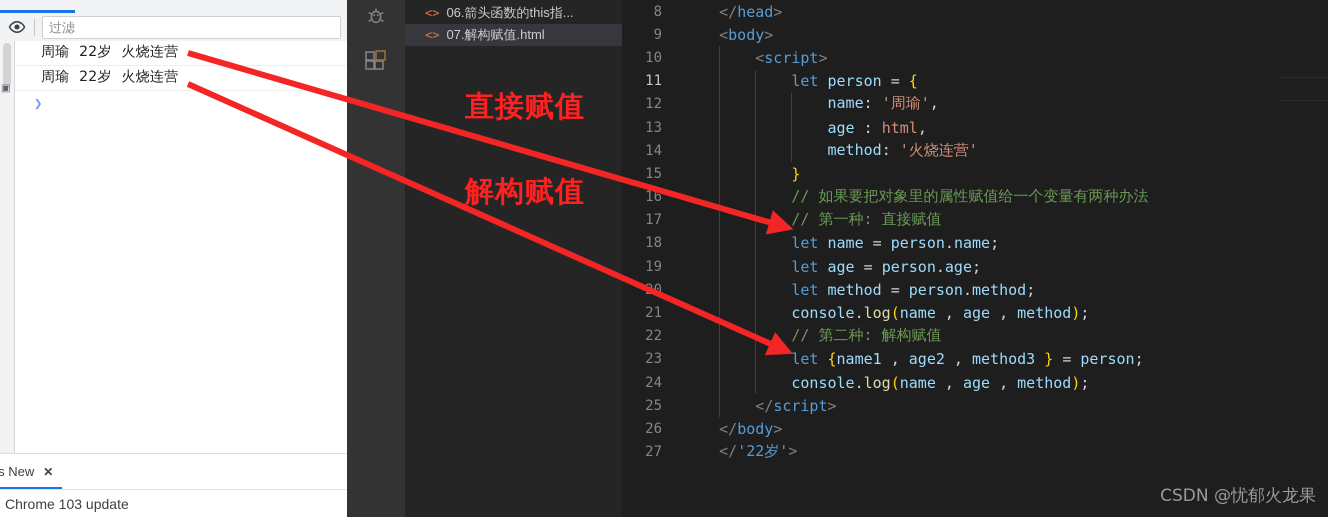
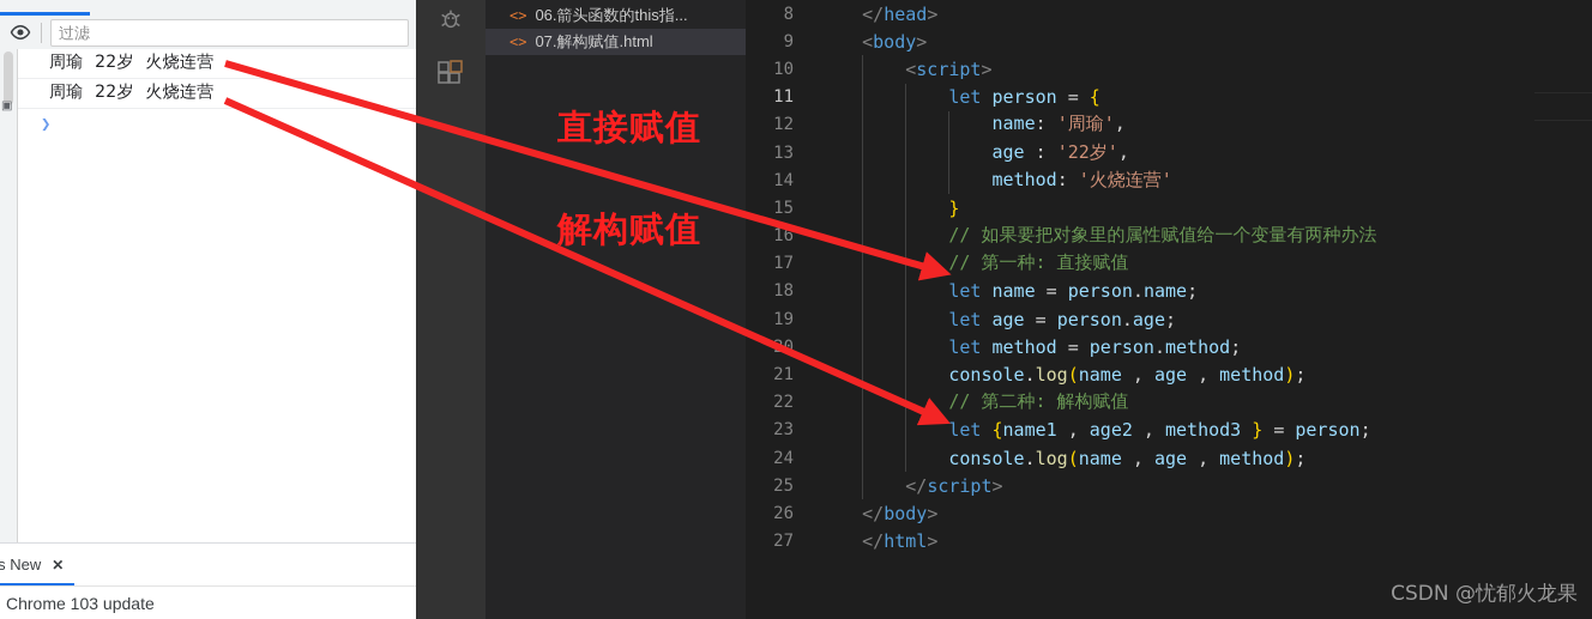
  过滤
  ▣
  周瑜 22岁 火烧连营
  周瑜 22岁 火烧连营
  ❯
  ✕
  Chrome 103 update
  <>
  06.箭头函数的this指...
  <>
  07.解构赋值.html
  直接赋值
  解构赋值
  8
  </head>
  9
  <body>
  10
  <script>
  11
  let person = {
  12
  name: '周瑜',
  13
- age : html,
+ age : '22岁',
  14
  method: '火烧连营'
  15
  }
  16
  // 如果要把对象里的属性赋值给一个变量有两种办法
  17
  // 第一种: 直接赋值
  18
  let name = person.name;
  19
  let age = person.age;
  let method = person.method;
  21
  console.log(name , age , method);
  22
  // 第二种: 解构赋值
  23
  let {name1 , age2 , method3 } = person;
  24
  console.log(name , age , method);
  25
  </script>
  26
  </body>
  27
- </'22岁'>
+ </html>
  CSDN @忧郁火龙果
